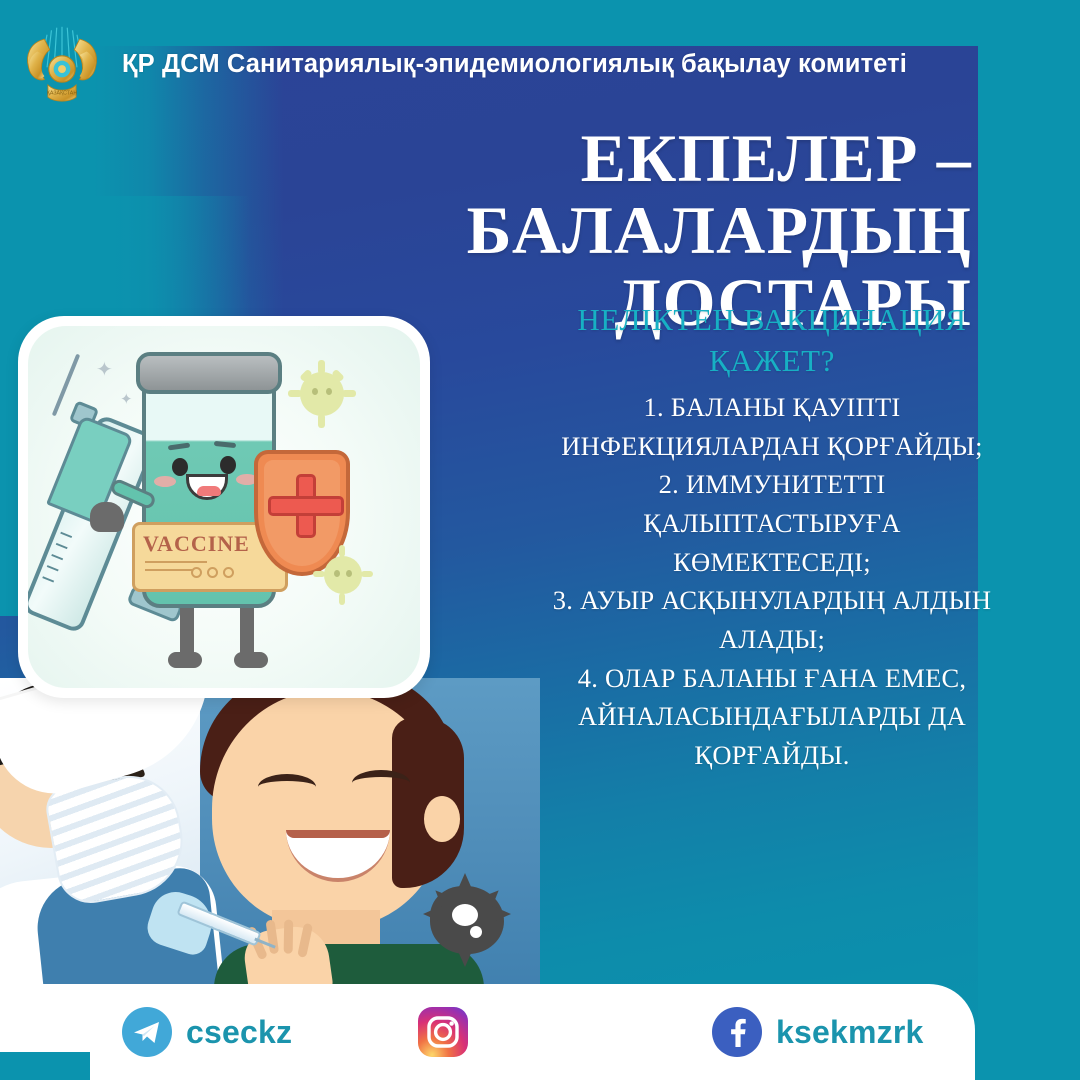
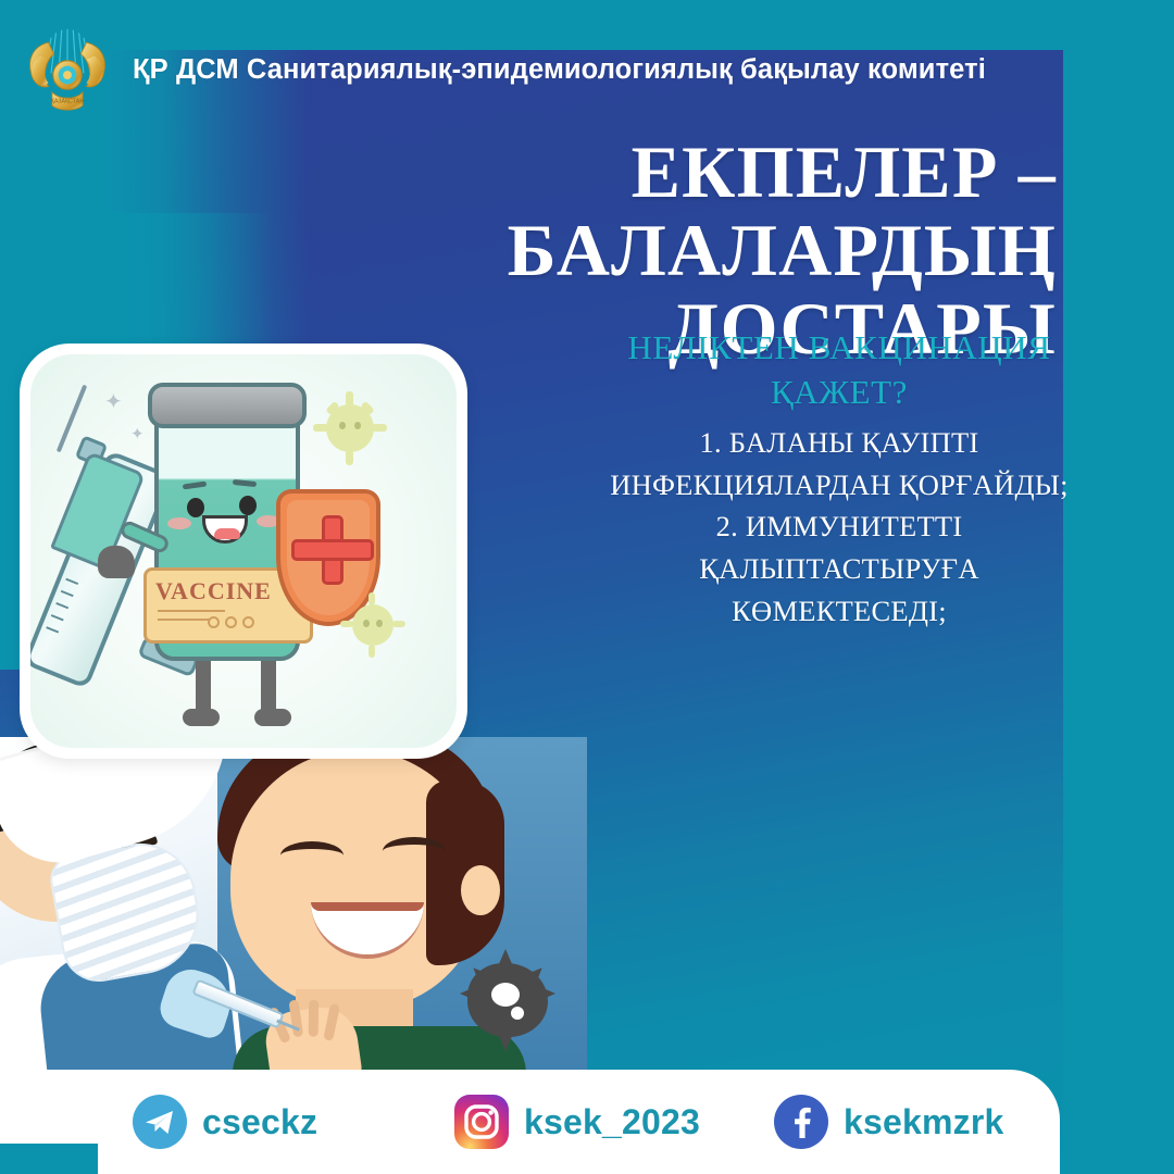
  ҚР ДСМ Санитариялық-эпидемиологиялық бақылау комитеті
  ЕКПЕЛЕР – БАЛАЛАРДЫҢ
  ДОСТАРЫ
  НЕЛІКТЕН ВАКЦИНАЦИЯ ҚАЖЕТ?
  1. БАЛАНЫ ҚАУІПТІ ИНФЕКЦИЯЛАРДАН ҚОРҒАЙДЫ;
  2. ИММУНИТЕТТІ ҚАЛЫПТАСТЫРУҒА КӨМЕКТЕСЕДІ;
- 3. АУЫР АСҚЫНУЛАРДЫҢ АЛДЫН АЛАДЫ;
- 4. ОЛАР БАЛАНЫ ҒАНА ЕМЕС, АЙНАЛАСЫНДАҒЫЛАРДЫ ДА ҚОРҒАЙДЫ.
  ✦
  ✦
  VACCINE
  cseckz
+ ksek_2023
  ksekmzrk
